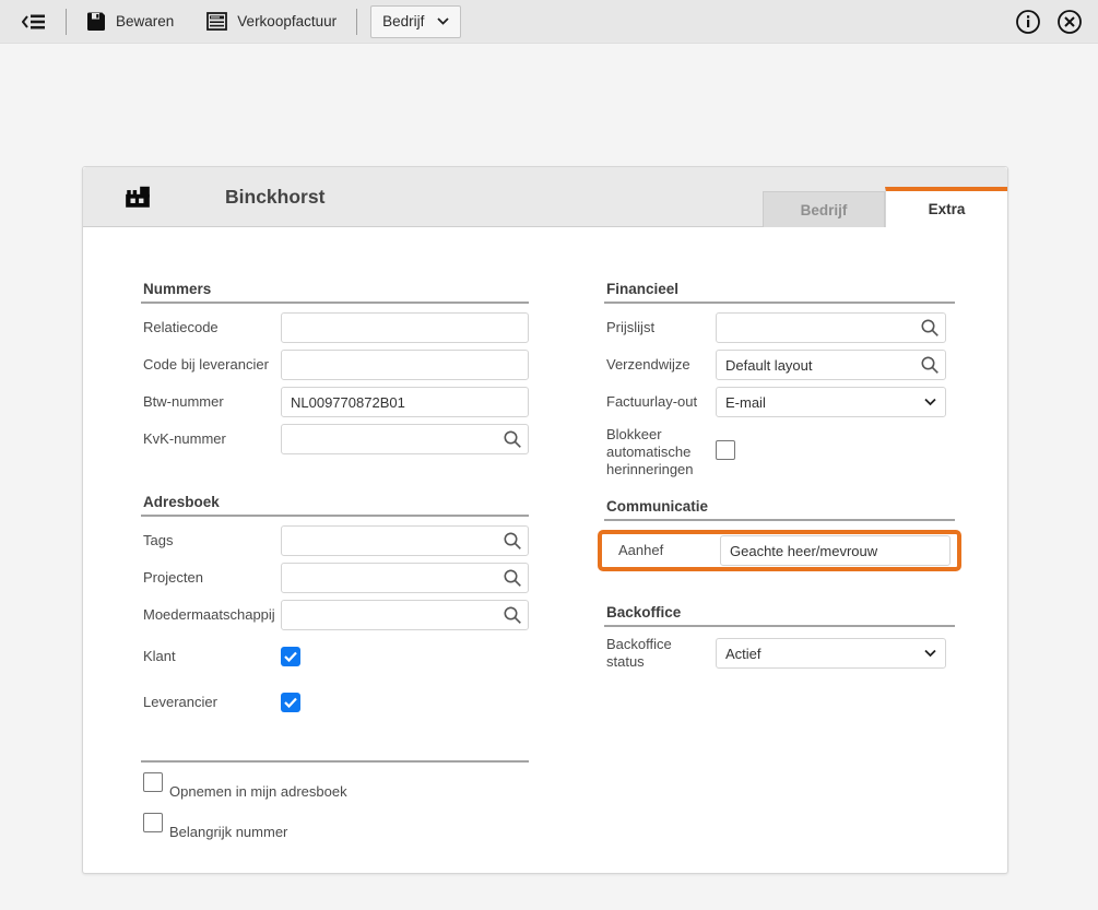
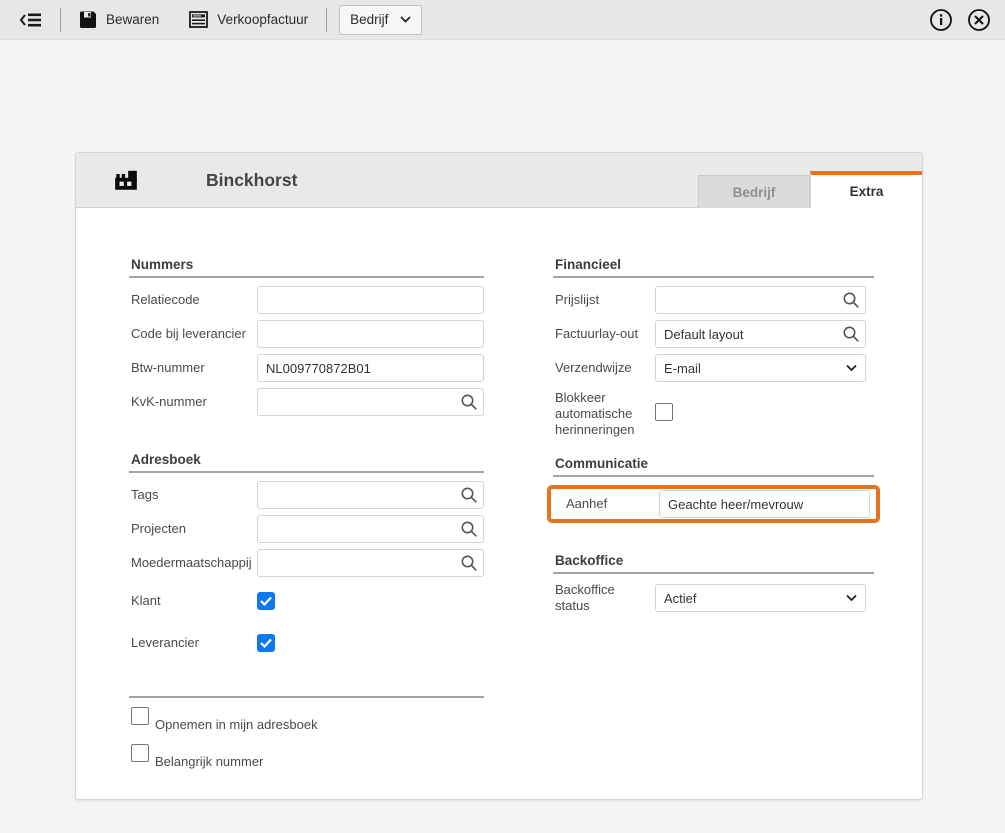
  Bewaren
  Verkoopfactuur
  Bedrijf
  Binckhorst
  Bedrijf
  Extra
  Nummers
  Relatiecode
  Code bij leverancier
  Btw-nummer
  NL009770872B01
  KvK-nummer
  Adresboek
  Tags
  Projecten
  Moedermaatschappij
  Klant
  Leverancier
  Opnemen in mijn adresboek
  Belangrijk nummer
  Financieel
  Prijslijst
- Verzendwijze
+ Factuurlay-out
  Default layout
- Factuurlay-out
+ Verzendwijze
  E-mail
  Blokkeer automatische herinneringen
  Communicatie
  Aanhef
  Geachte heer/mevrouw
  Backoffice
  Backoffice status
  Actief
